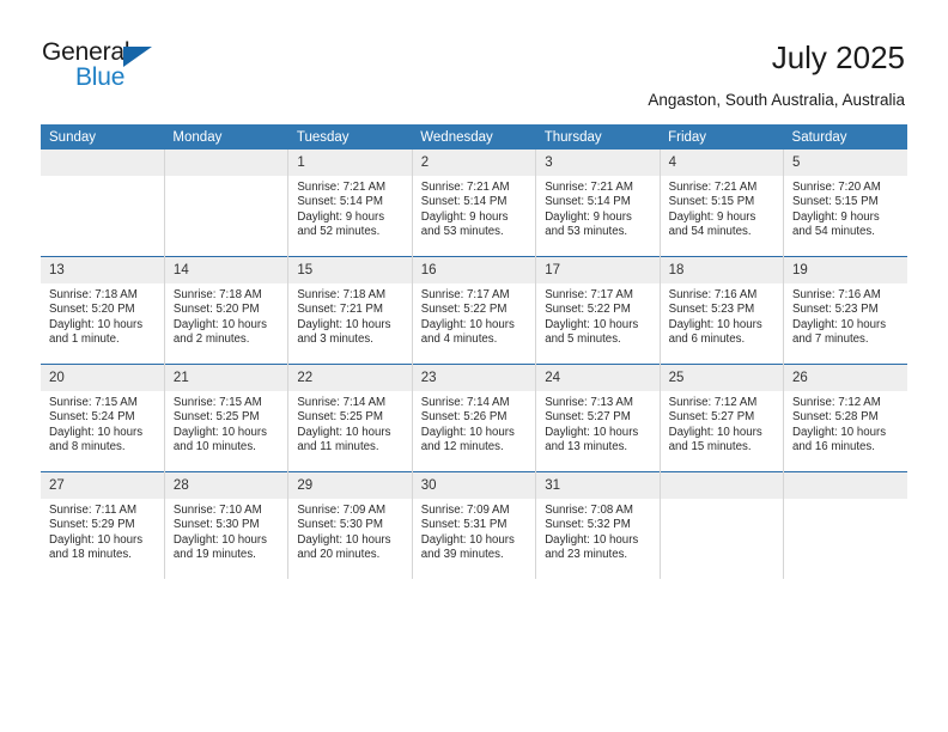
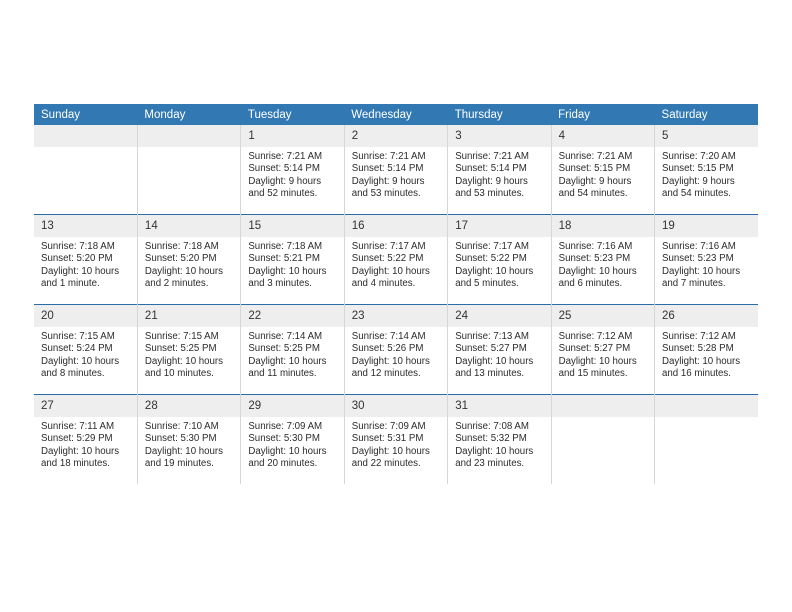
- General
- Blue
- July 2025
- Angaston, South Australia, Australia
  Sunday	Monday	Tuesday	Wednesday	Thursday	Friday	Saturday
  		1Sunrise: 7:21 AMSunset: 5:14 PMDaylight: 9 hoursand 52 minutes.	2Sunrise: 7:21 AMSunset: 5:14 PMDaylight: 9 hoursand 53 minutes.	3Sunrise: 7:21 AMSunset: 5:14 PMDaylight: 9 hoursand 53 minutes.	4Sunrise: 7:21 AMSunset: 5:15 PMDaylight: 9 hoursand 54 minutes.	5Sunrise: 7:20 AMSunset: 5:15 PMDaylight: 9 hoursand 54 minutes.
- 13Sunrise: 7:18 AMSunset: 5:20 PMDaylight: 10 hoursand 1 minute.	14Sunrise: 7:18 AMSunset: 5:20 PMDaylight: 10 hoursand 2 minutes.	15Sunrise: 7:18 AMSunset: 7:21 PMDaylight: 10 hoursand 3 minutes.	16Sunrise: 7:17 AMSunset: 5:22 PMDaylight: 10 hoursand 4 minutes.	17Sunrise: 7:17 AMSunset: 5:22 PMDaylight: 10 hoursand 5 minutes.	18Sunrise: 7:16 AMSunset: 5:23 PMDaylight: 10 hoursand 6 minutes.	19Sunrise: 7:16 AMSunset: 5:23 PMDaylight: 10 hoursand 7 minutes.
+ 13Sunrise: 7:18 AMSunset: 5:20 PMDaylight: 10 hoursand 1 minute.	14Sunrise: 7:18 AMSunset: 5:20 PMDaylight: 10 hoursand 2 minutes.	15Sunrise: 7:18 AMSunset: 5:21 PMDaylight: 10 hoursand 3 minutes.	16Sunrise: 7:17 AMSunset: 5:22 PMDaylight: 10 hoursand 4 minutes.	17Sunrise: 7:17 AMSunset: 5:22 PMDaylight: 10 hoursand 5 minutes.	18Sunrise: 7:16 AMSunset: 5:23 PMDaylight: 10 hoursand 6 minutes.	19Sunrise: 7:16 AMSunset: 5:23 PMDaylight: 10 hoursand 7 minutes.
  20Sunrise: 7:15 AMSunset: 5:24 PMDaylight: 10 hoursand 8 minutes.	21Sunrise: 7:15 AMSunset: 5:25 PMDaylight: 10 hoursand 10 minutes.	22Sunrise: 7:14 AMSunset: 5:25 PMDaylight: 10 hoursand 11 minutes.	23Sunrise: 7:14 AMSunset: 5:26 PMDaylight: 10 hoursand 12 minutes.	24Sunrise: 7:13 AMSunset: 5:27 PMDaylight: 10 hoursand 13 minutes.	25Sunrise: 7:12 AMSunset: 5:27 PMDaylight: 10 hoursand 15 minutes.	26Sunrise: 7:12 AMSunset: 5:28 PMDaylight: 10 hoursand 16 minutes.
- 27Sunrise: 7:11 AMSunset: 5:29 PMDaylight: 10 hoursand 18 minutes.	28Sunrise: 7:10 AMSunset: 5:30 PMDaylight: 10 hoursand 19 minutes.	29Sunrise: 7:09 AMSunset: 5:30 PMDaylight: 10 hoursand 20 minutes.	30Sunrise: 7:09 AMSunset: 5:31 PMDaylight: 10 hoursand 39 minutes.	31Sunrise: 7:08 AMSunset: 5:32 PMDaylight: 10 hoursand 23 minutes.
+ 27Sunrise: 7:11 AMSunset: 5:29 PMDaylight: 10 hoursand 18 minutes.	28Sunrise: 7:10 AMSunset: 5:30 PMDaylight: 10 hoursand 19 minutes.	29Sunrise: 7:09 AMSunset: 5:30 PMDaylight: 10 hoursand 20 minutes.	30Sunrise: 7:09 AMSunset: 5:31 PMDaylight: 10 hoursand 22 minutes.	31Sunrise: 7:08 AMSunset: 5:32 PMDaylight: 10 hoursand 23 minutes.
